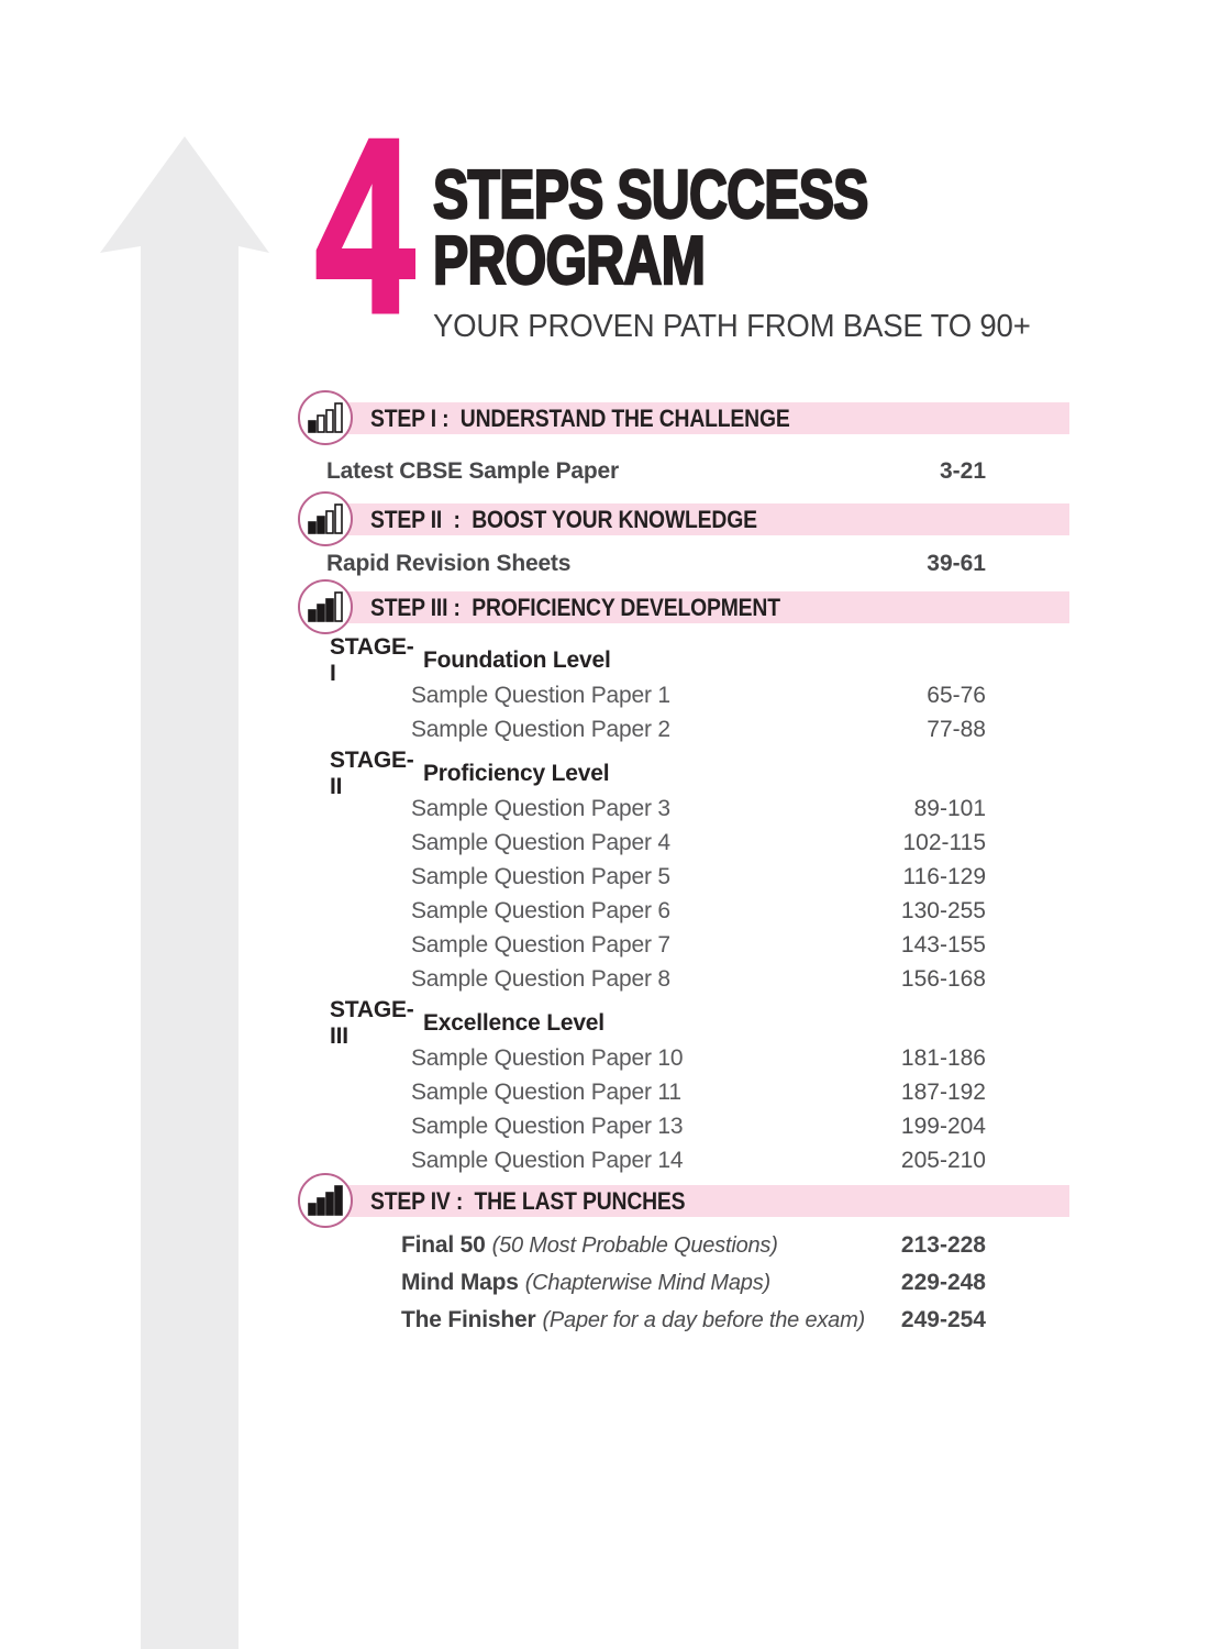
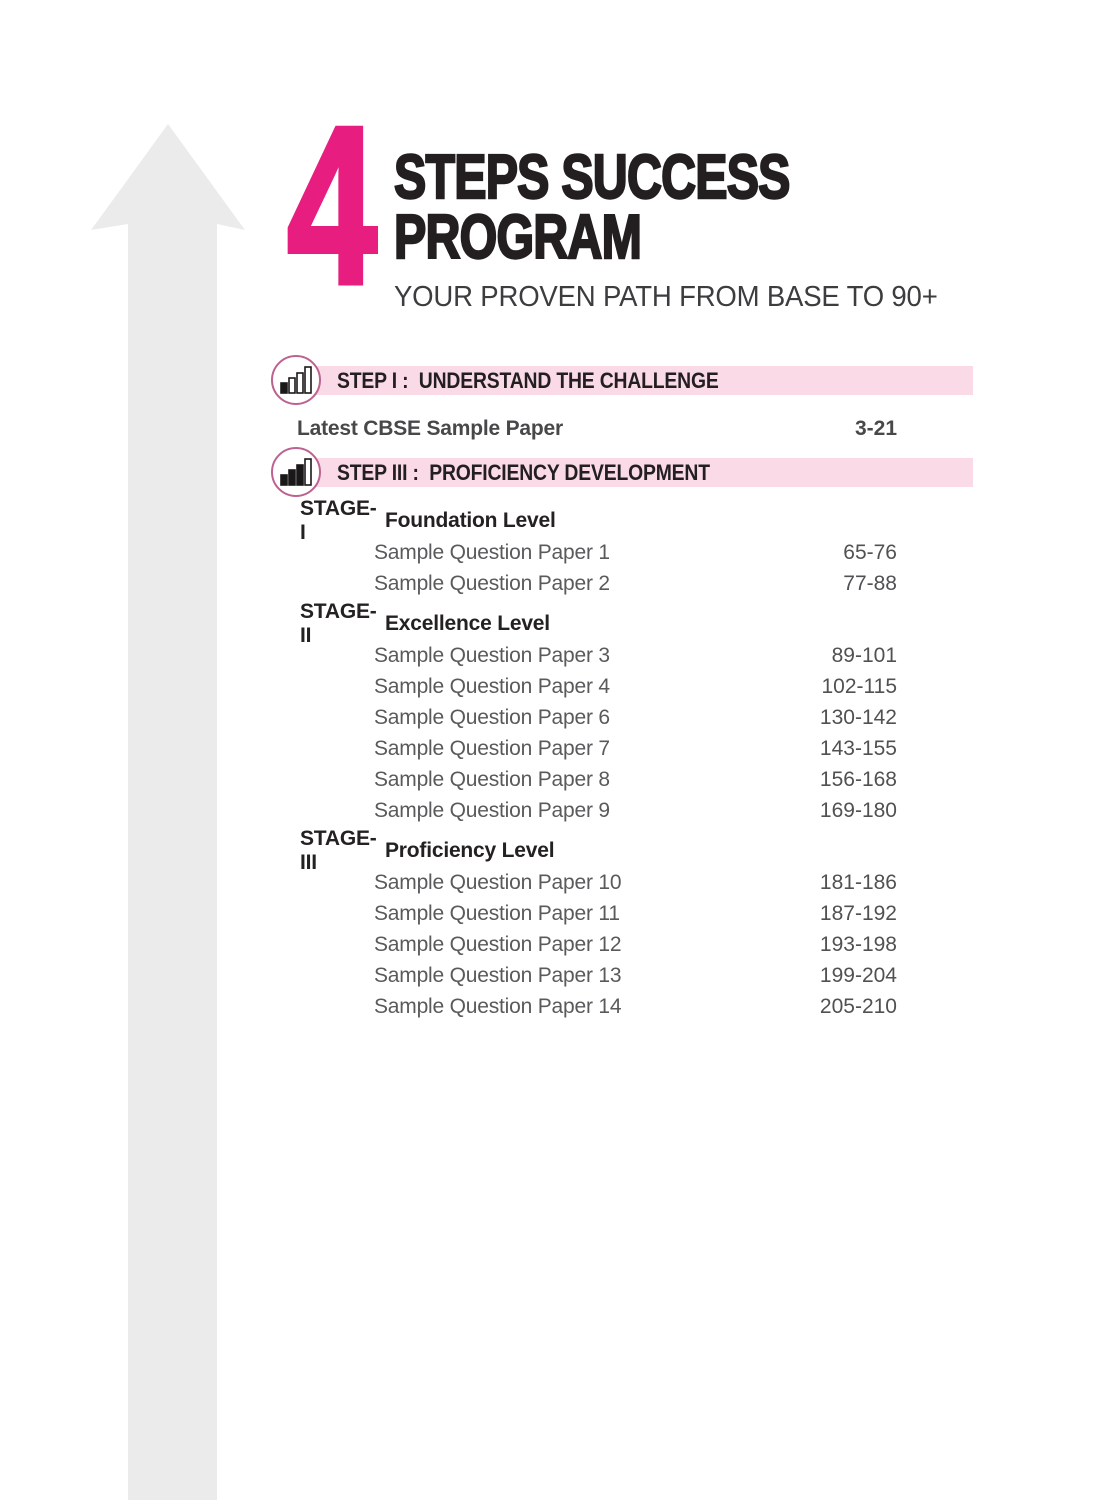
  4
  STEPS SUCCESS
  PROGRAM
  YOUR PROVEN PATH FROM BASE TO 90+
  STEP I : UNDERSTAND THE CHALLENGE
  Latest CBSE Sample Paper
  3-21
- STEP II : BOOST YOUR KNOWLEDGE
- Rapid Revision Sheets
- 39-61
  STEP III : PROFICIENCY DEVELOPMENT
  STAGE I
  -
  Foundation Level
  Sample Question Paper 1
  65-76
  Sample Question Paper 2
  77-88
  STAGE II
  -
- Proficiency Level
+ Excellence Level
  Sample Question Paper 3
  89-101
  Sample Question Paper 4
  102-115
- Sample Question Paper 5
- 116-129
  Sample Question Paper 6
- 130-255
+ 130-142
  Sample Question Paper 7
  143-155
  Sample Question Paper 8
  156-168
+ Sample Question Paper 9
+ 169-180
  STAGE III
  -
- Excellence Level
+ Proficiency Level
  Sample Question Paper 10
  181-186
  Sample Question Paper 11
  187-192
+ Sample Question Paper 12
+ 193-198
  Sample Question Paper 13
  199-204
  Sample Question Paper 14
  205-210
- STEP IV : THE LAST PUNCHES
- Final 50 (50 Most Probable Questions)
- 213-228
- Mind Maps (Chapterwise Mind Maps)
- 229-248
- The Finisher (Paper for a day before the exam)
- 249-254
